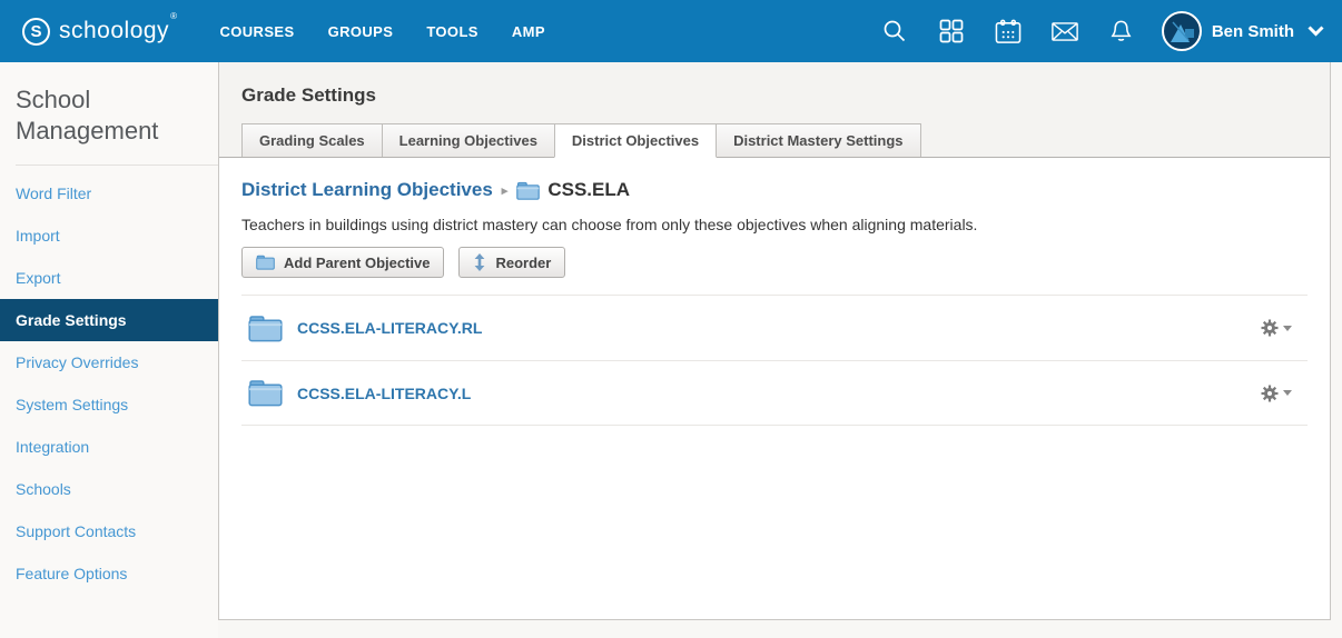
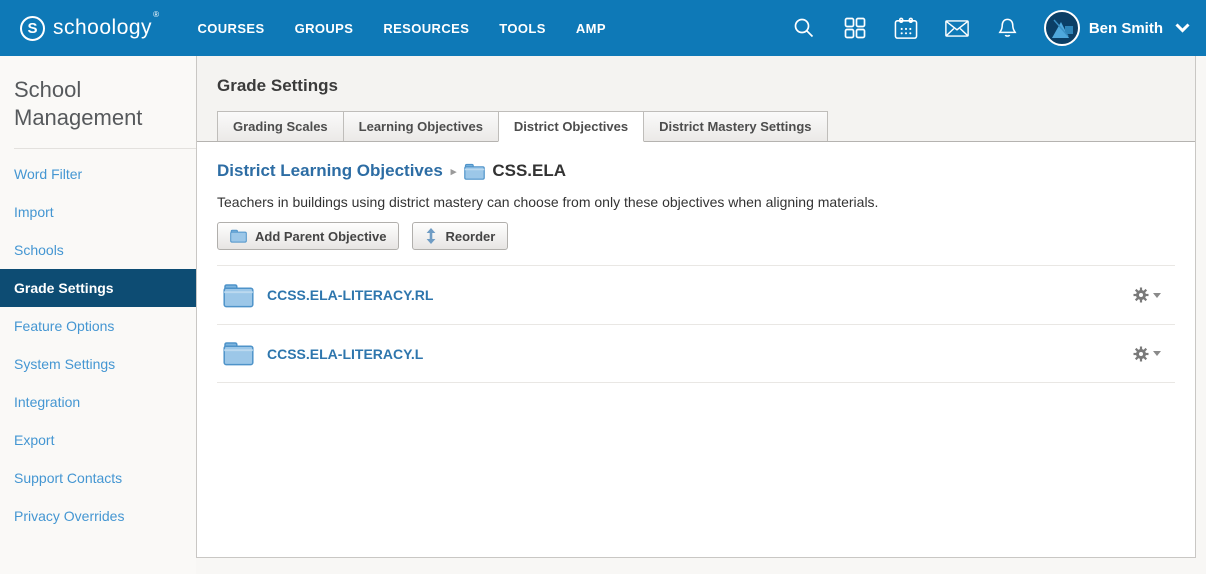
  S
  schoology®
  COURSES
  GROUPS
+ RESOURCES
  TOOLS
  AMP
  Ben Smith
  School Management
  Word Filter
  Import
- Export
+ Schools
  Grade Settings
- Privacy Overrides
+ Feature Options
  System Settings
  Integration
- Schools
+ Export
  Support Contacts
- Feature Options
+ Privacy Overrides
  Grade Settings
  Grading Scales
  Learning Objectives
  District Objectives
  District Mastery Settings
  District Learning Objectives
  ▸
  CSS.ELA
  Teachers in buildings using district mastery can choose from only these objectives when aligning materials.
  Add Parent Objective
  Reorder
  CCSS.ELA-LITERACY.RL
  CCSS.ELA-LITERACY.L
